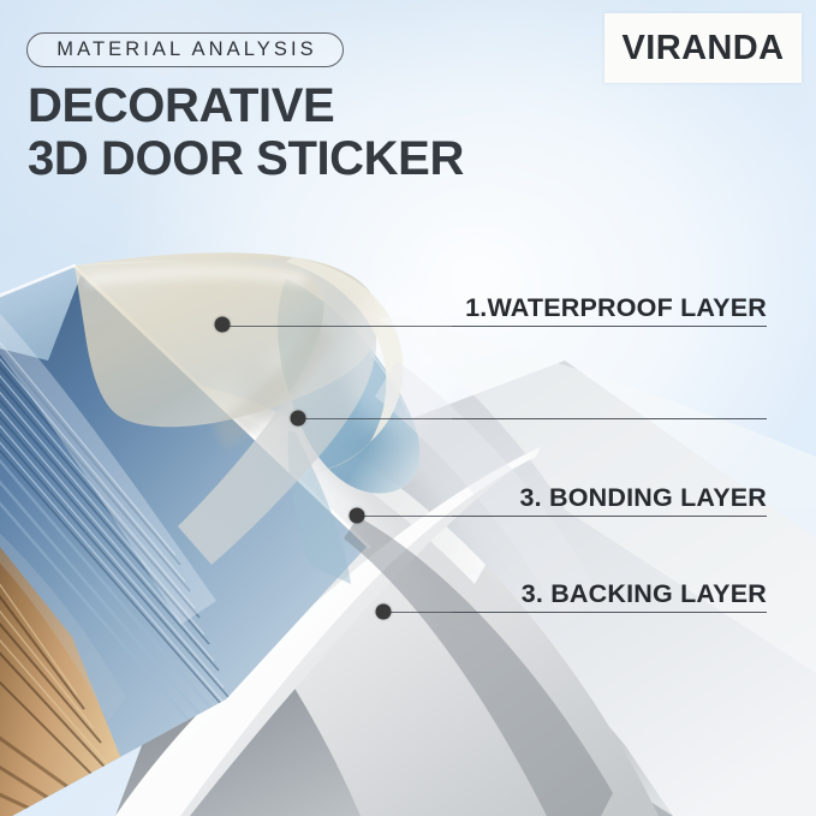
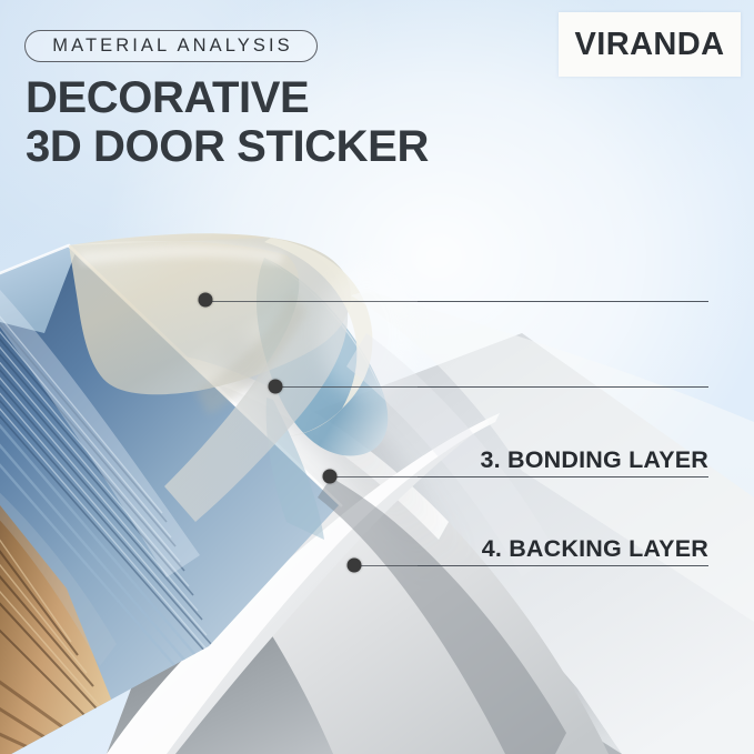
  MATERIAL ANALYSIS
  DECORATIVE
  3D DOOR STICKER
  VIRANDA
- 1.WATERPROOF LAYER
  3. BONDING LAYER
- 3. BACKING LAYER
+ 4. BACKING LAYER
